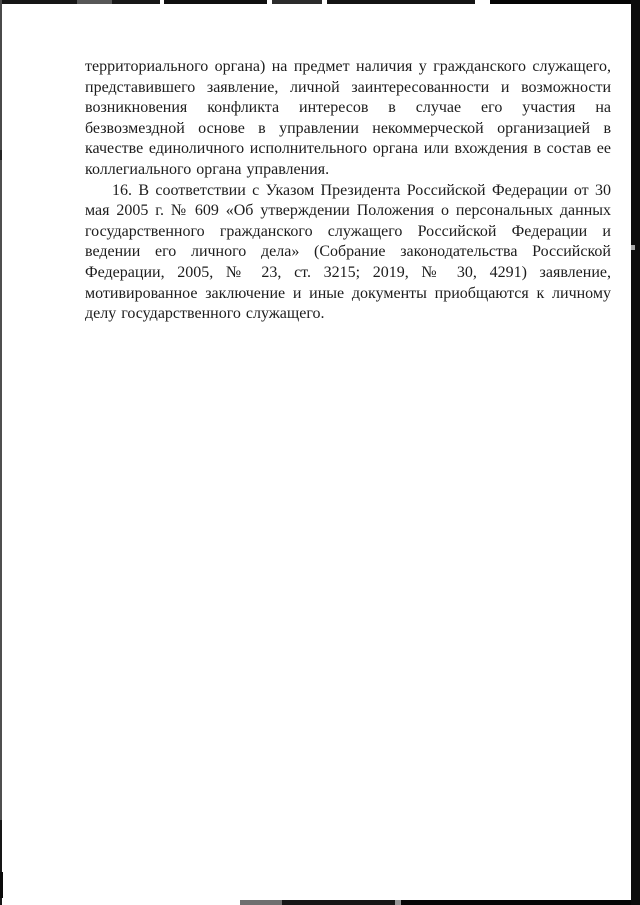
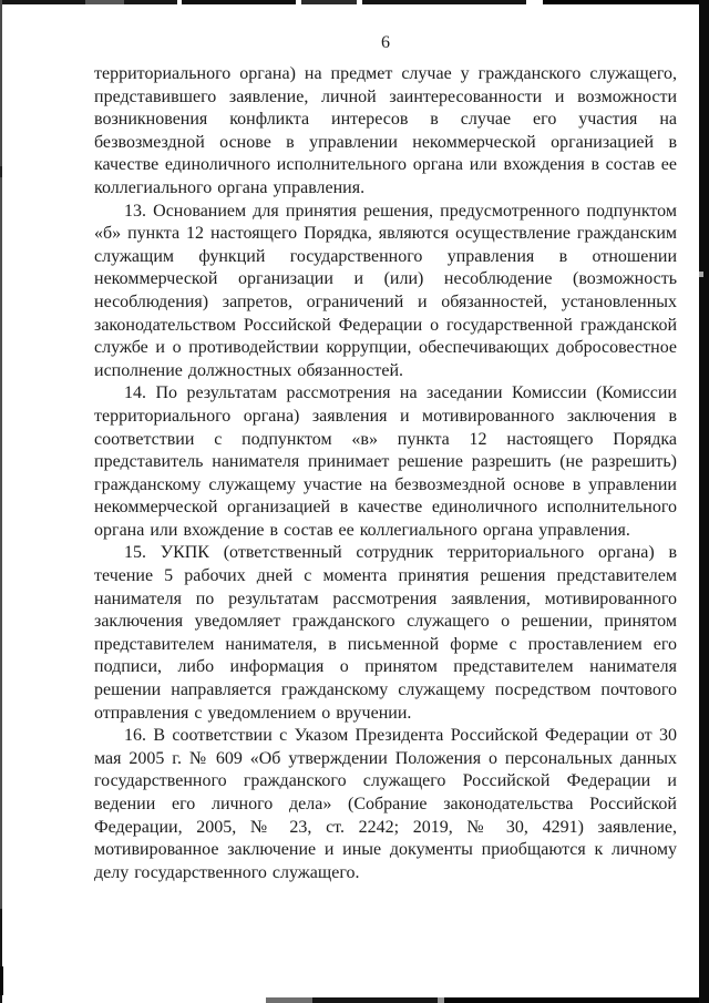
+ 6
- территориального органа) на предмет наличия у гражданского служащего, представившего заявление, личной заинтересованности и возможности возникновения конфликта интересов в случае его участия на безвозмездной основе в управлении некоммерческой организацией в качестве единоличного исполнительного органа или вхождения в состав ее коллегиального органа управления.
+ территориального органа) на предмет случае у гражданского служащего, представившего заявление, личной заинтересованности и возможности возникновения конфликта интересов в случае его участия на безвозмездной основе в управлении некоммерческой организацией в качестве единоличного исполнительного органа или вхождения в состав ее коллегиального органа управления.
+ 13. Основанием для принятия решения, предусмотренного подпунктом «б» пункта 12 настоящего Порядка, являются осуществление гражданским служащим функций государственного управления в отношении некоммерческой организации и (или) несоблюдение (возможность несоблюдения) запретов, ограничений и обязанностей, установленных законодательством Российской Федерации о государственной гражданской службе и о противодействии коррупции, обеспечивающих добросовестное исполнение должностных обязанностей.
+ 14. По результатам рассмотрения на заседании Комиссии (Комиссии территориального органа) заявления и мотивированного заключения в соответствии с подпунктом «в» пункта 12 настоящего Порядка представитель нанимателя принимает решение разрешить (не разрешить) гражданскому служащему участие на безвозмездной основе в управлении некоммерческой организацией в качестве единоличного исполнительного органа или вхождение в состав ее коллегиального органа управления.
+ 15. УКПК (ответственный сотрудник территориального органа) в течение 5 рабочих дней с момента принятия решения представителем нанимателя по результатам рассмотрения заявления, мотивированного заключения уведомляет гражданского служащего о решении, принятом представителем нанимателя, в письменной форме с проставлением его подписи, либо информация о принятом представителем нанимателя решении направляется гражданскому служащему посредством почтового отправления с уведомлением о вручении.
- 16. В соответствии с Указом Президента Российской Федерации от 30 мая 2005 г. № 609 «Об утверждении Положения о персональных данных государственного гражданского служащего Российской Федерации и ведении его личного дела» (Собрание законодательства Российской Федерации, 2005, № 23, ст. 3215; 2019, № 30, 4291) заявление, мотивированное заключение и иные документы приобщаются к личному делу государственного служащего.
+ 16. В соответствии с Указом Президента Российской Федерации от 30 мая 2005 г. № 609 «Об утверждении Положения о персональных данных государственного гражданского служащего Российской Федерации и ведении его личного дела» (Собрание законодательства Российской Федерации, 2005, № 23, ст. 2242; 2019, № 30, 4291) заявление, мотивированное заключение и иные документы приобщаются к личному делу государственного служащего.
